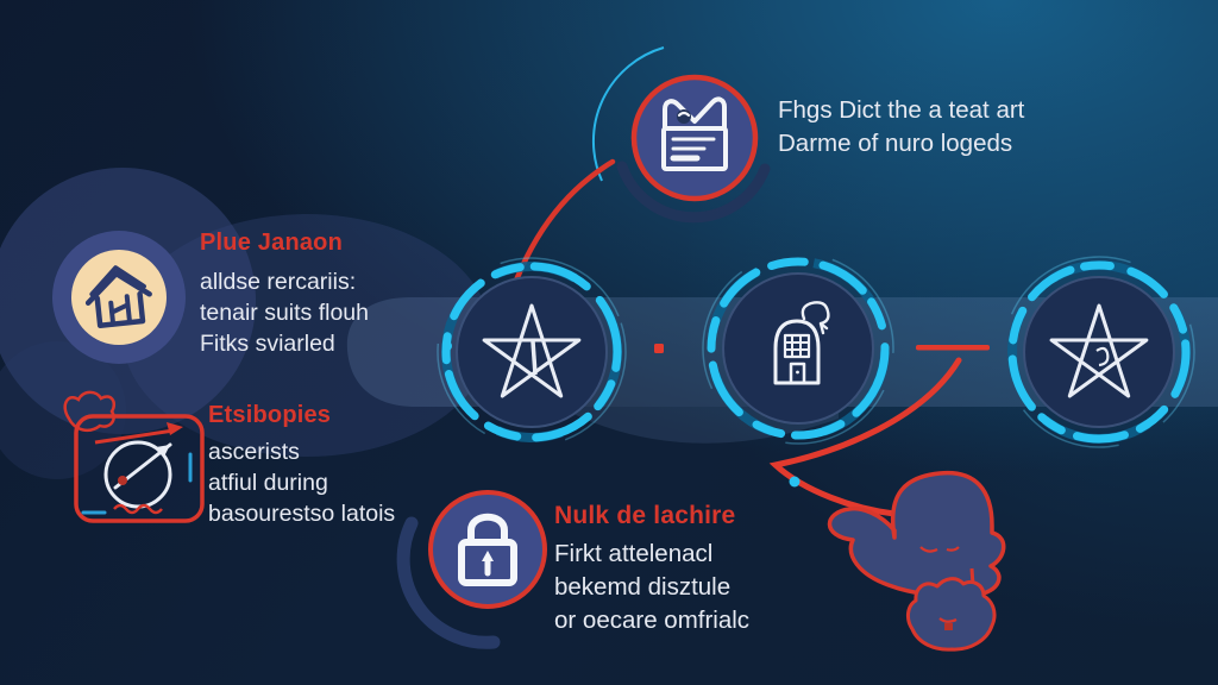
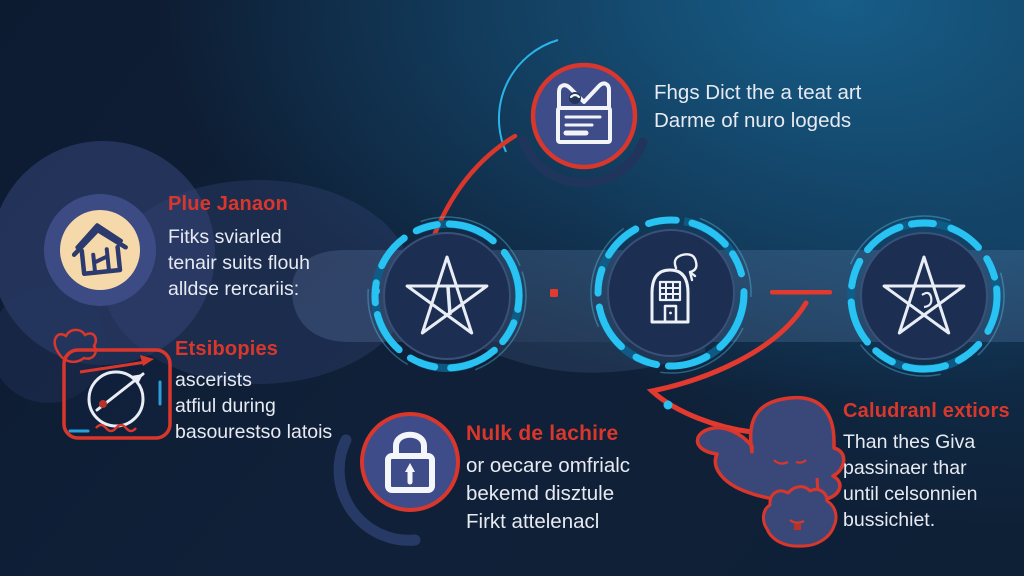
  Plue Janaon
- alldse rercariis:
+ Fitks sviarled
  tenair suits flouh
- Fitks sviarled
+ alldse rercariis:
  Etsibopies
  ascerists
  atfiul during
  basourestso latois
  Fhgs Dict the a teat art
  Darme of nuro logeds
  Nulk de lachire
- Firkt attelenacl
+ or oecare omfrialc
  bekemd disztule
- or oecare omfrialc
+ Firkt attelenacl
+ Caludranl extiors
+ Than thes Giva
+ passinaer thar
+ until celsonnien
+ bussichiet.
